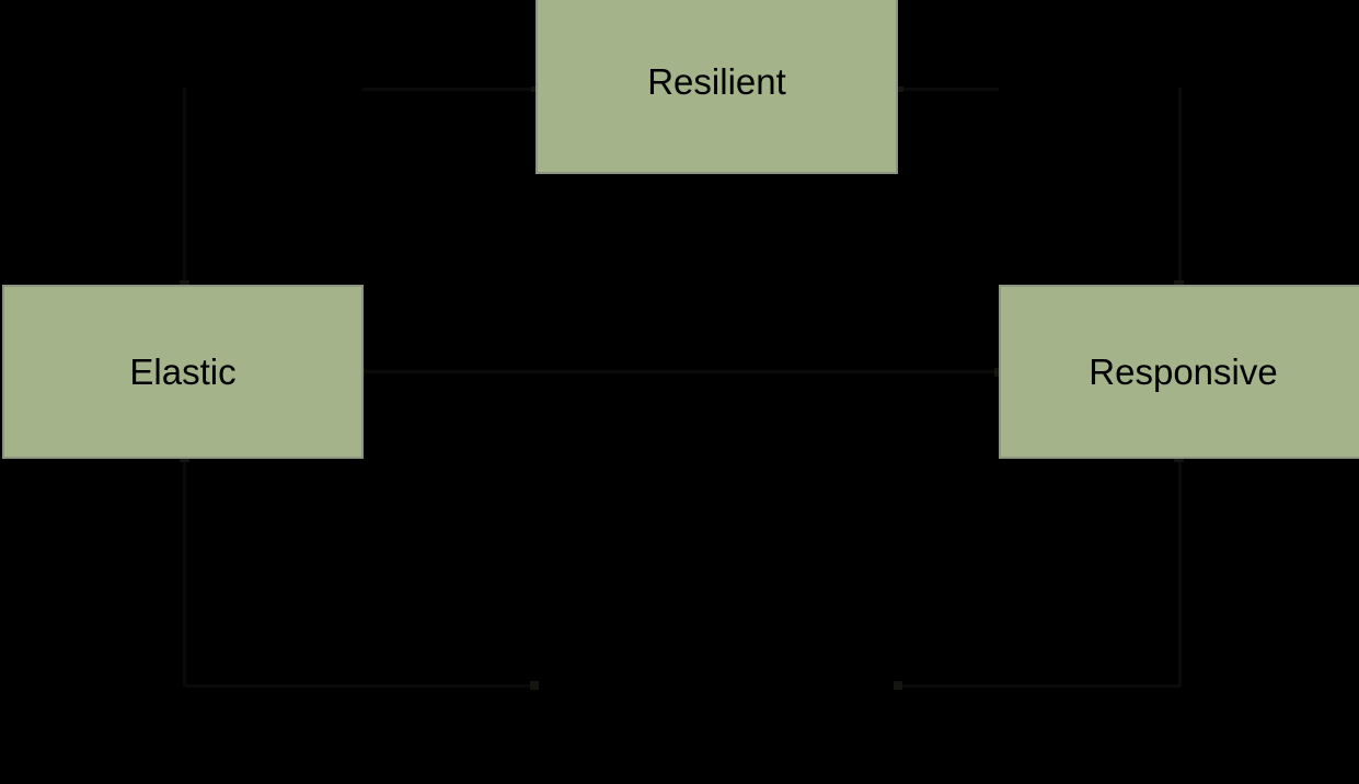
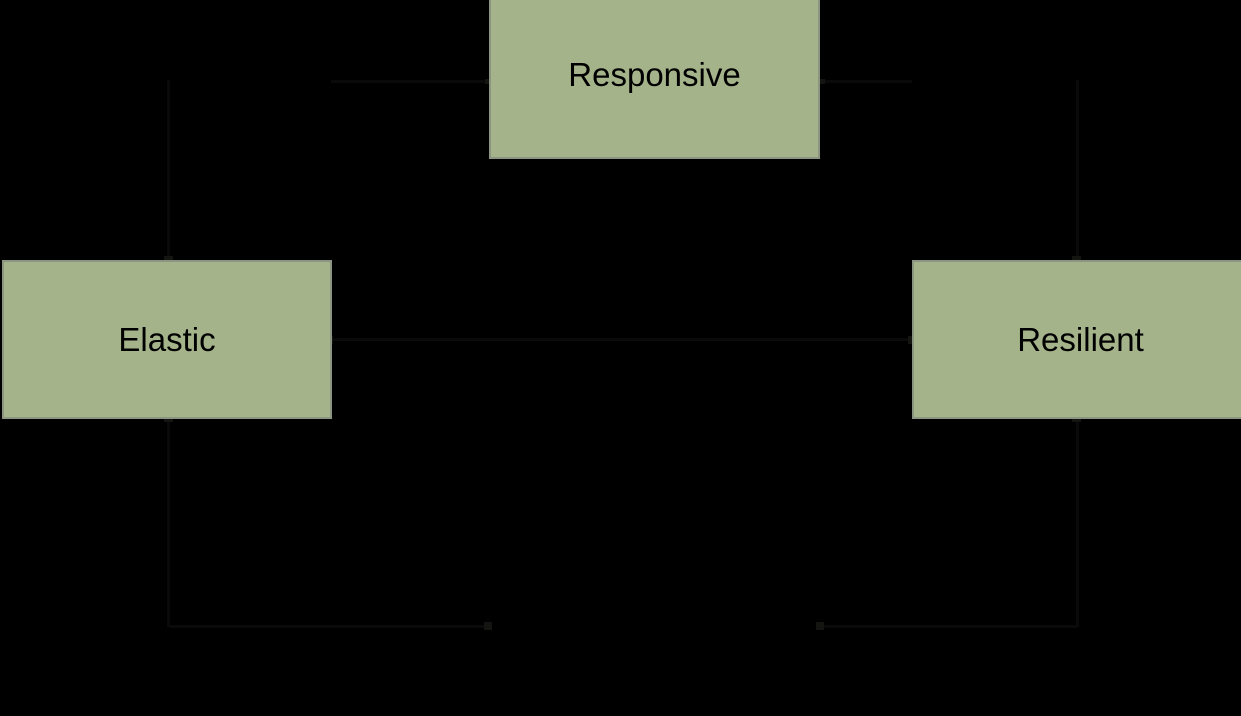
- Resilient
+ Responsive
  Elastic
- Responsive
+ Resilient
